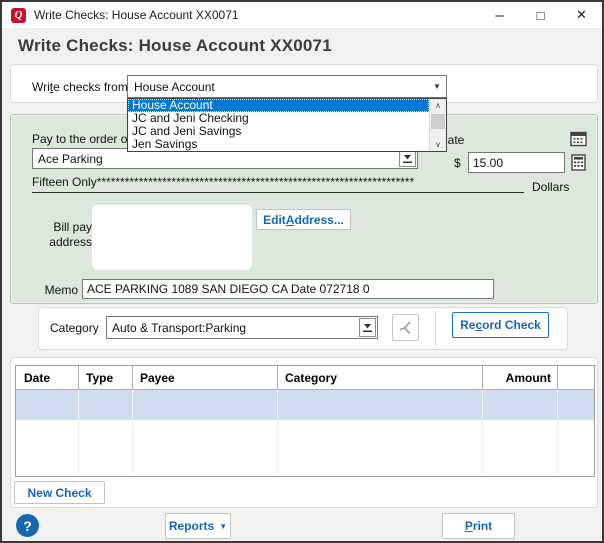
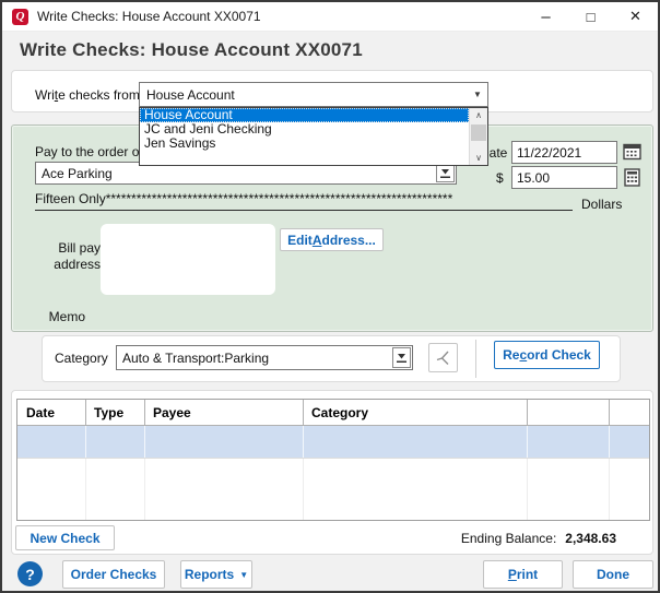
  Q
  Write Checks: House Account XX0071
  –
  □
  ✕
  Write Checks: House Account XX0071
  Write checks from
  House Account
  ▼
  Pay to the order o
  Ace Parking
  ate
+ 11/22/2021
  $
  15.00
  Fifteen Only********************************************************************
  Dollars
  Bill pay
  address
  Edit
  A
  ddress...
  Memo
- ACE PARKING 1089 SAN DIEGO CA Date 072718 0
  Category
  Auto & Transport:Parking
  Re
  c
  ord Check
  Date
  Type
  Payee
  Category
- Amount
  New Check
+ Ending Balance: 2,348.63
  ?
+ Order Checks
  Reports
  ▼
  P
  rint
+ Done
  House Account
  JC and Jeni Checking
- JC and Jeni Savings
  Jen Savings
  ∧
  ∨
